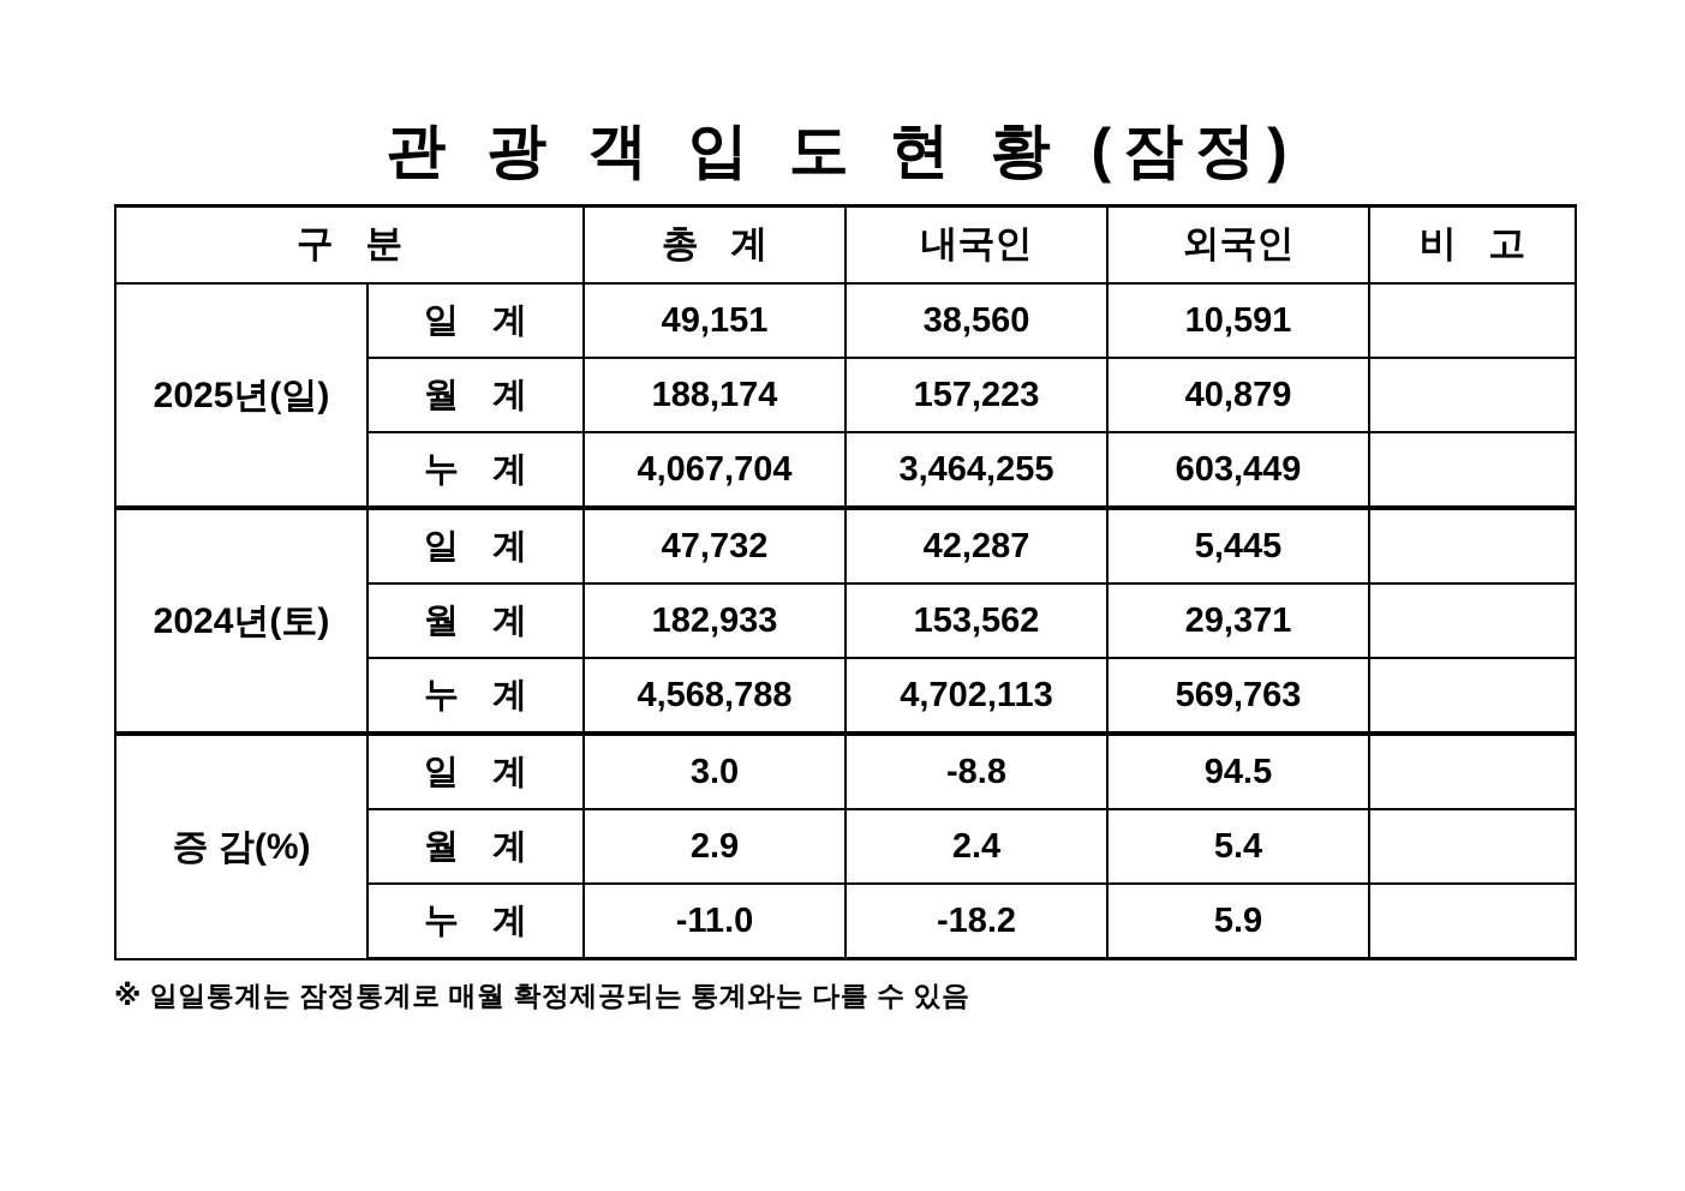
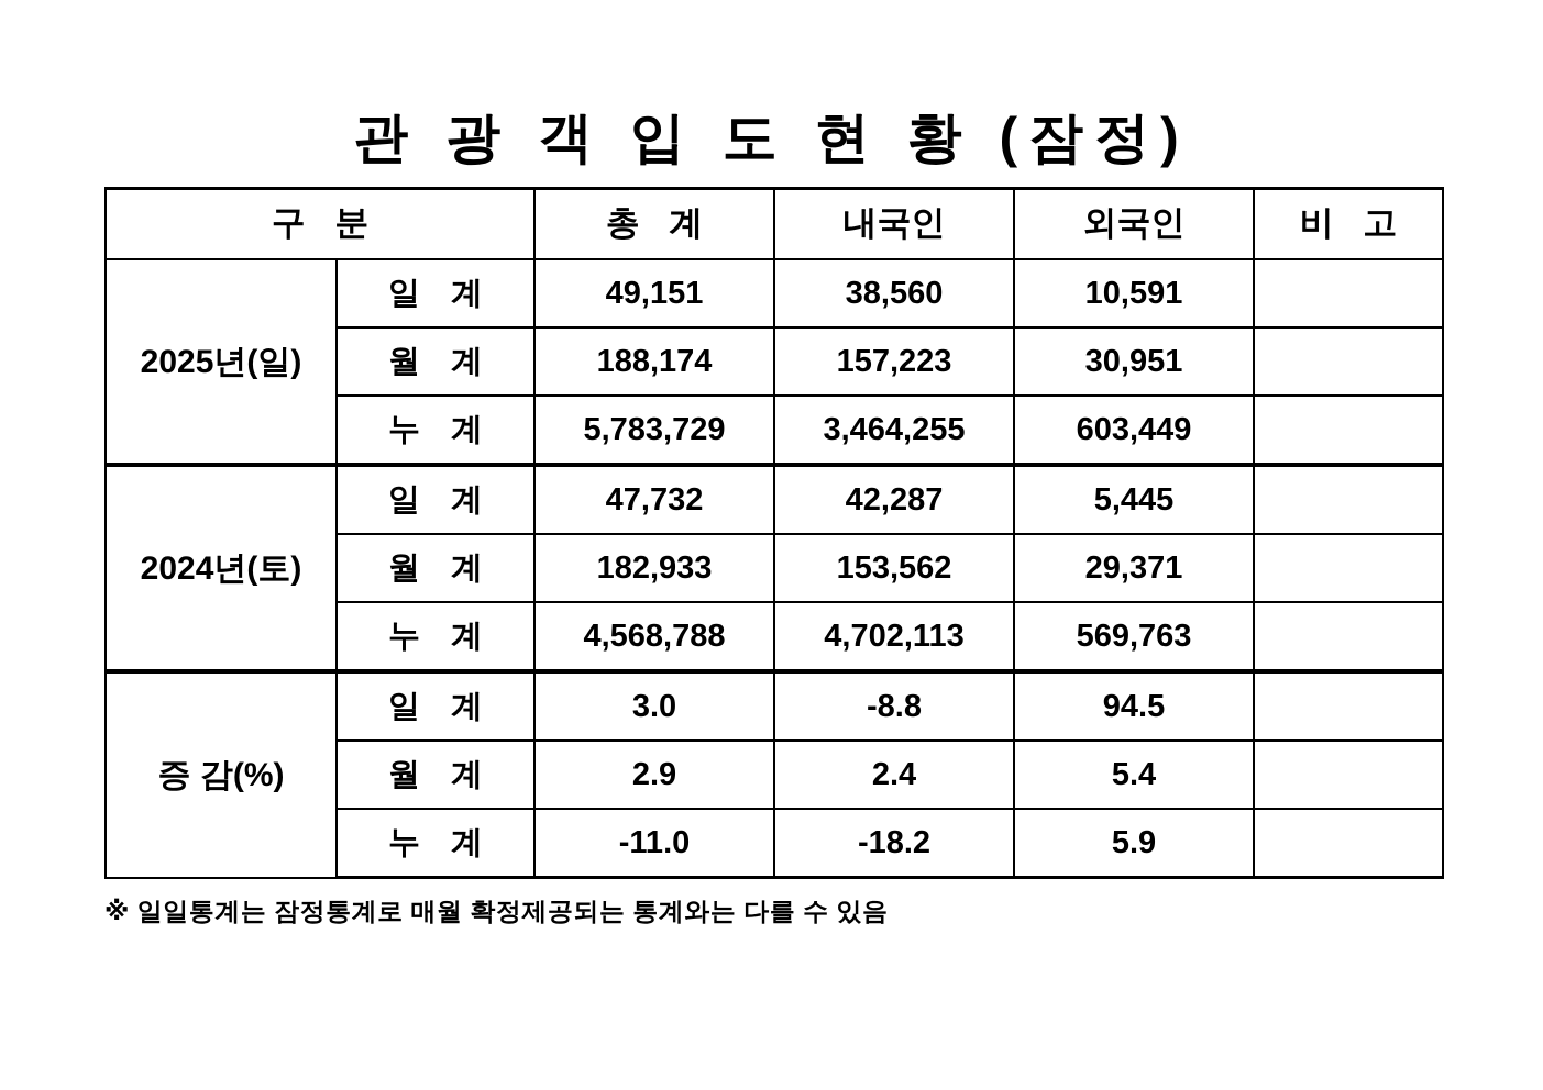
  관 광 객 입 도 현 황 (잠정)
  구 분	총 계	내국인	외국인	비 고
  2025년(일)	일 계	49,151	38,560	10,591
- 월 계	188,174	157,223	40,879
+ 월 계	188,174	157,223	30,951
- 누 계	4,067,704	3,464,255	603,449
+ 누 계	5,783,729	3,464,255	603,449
  2024년(토)	일 계	47,732	42,287	5,445
  월 계	182,933	153,562	29,371
  누 계	4,568,788	4,702,113	569,763
  증 감(%)	일 계	3.0	-8.8	94.5
  월 계	2.9	2.4	5.4
  누 계	-11.0	-18.2	5.9
  ※ 일일통계는 잠정통계로 매월 확정제공되는 통계와는 다를 수 있음
